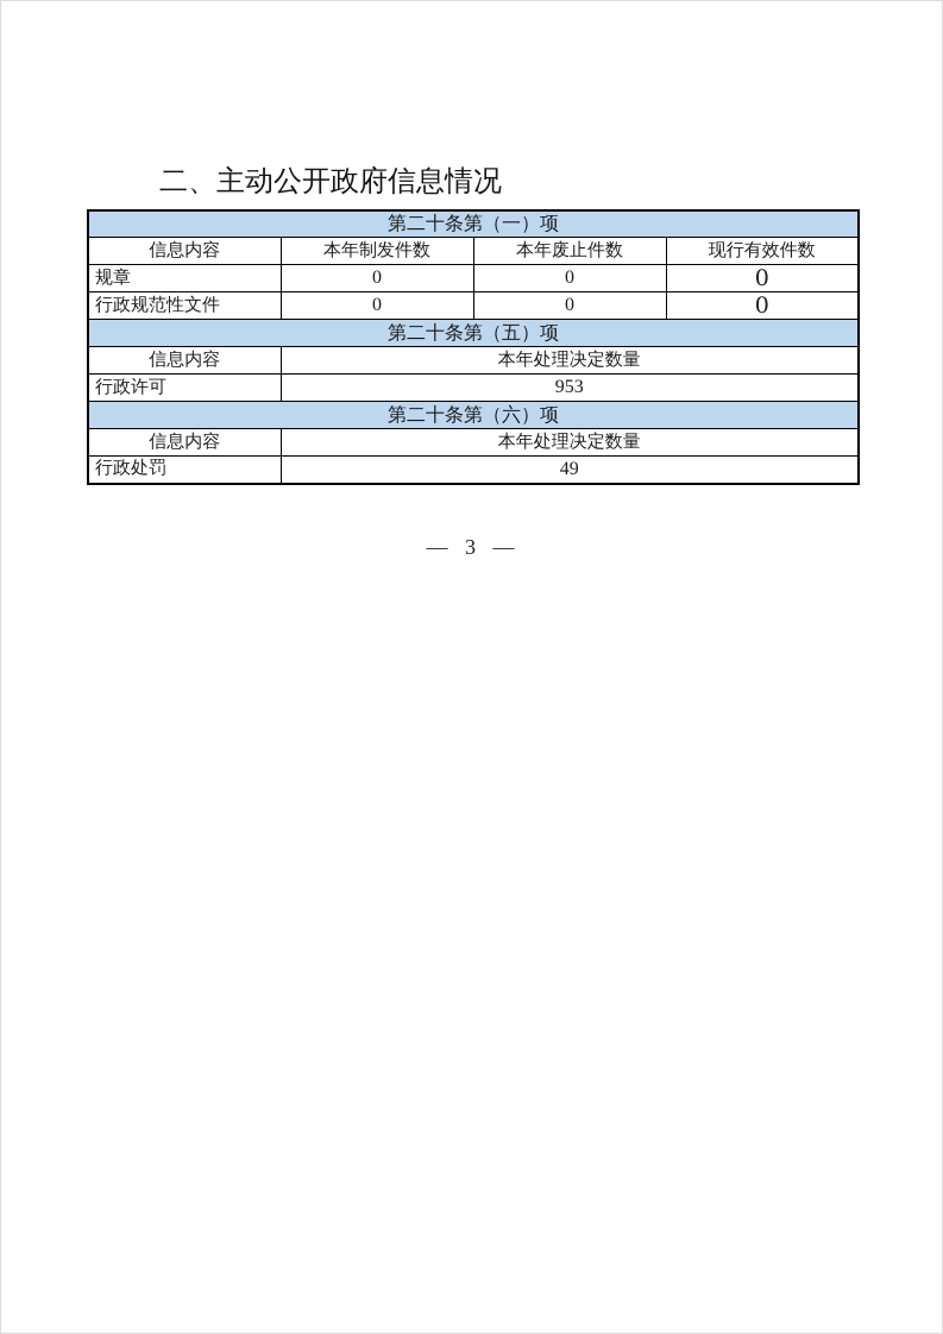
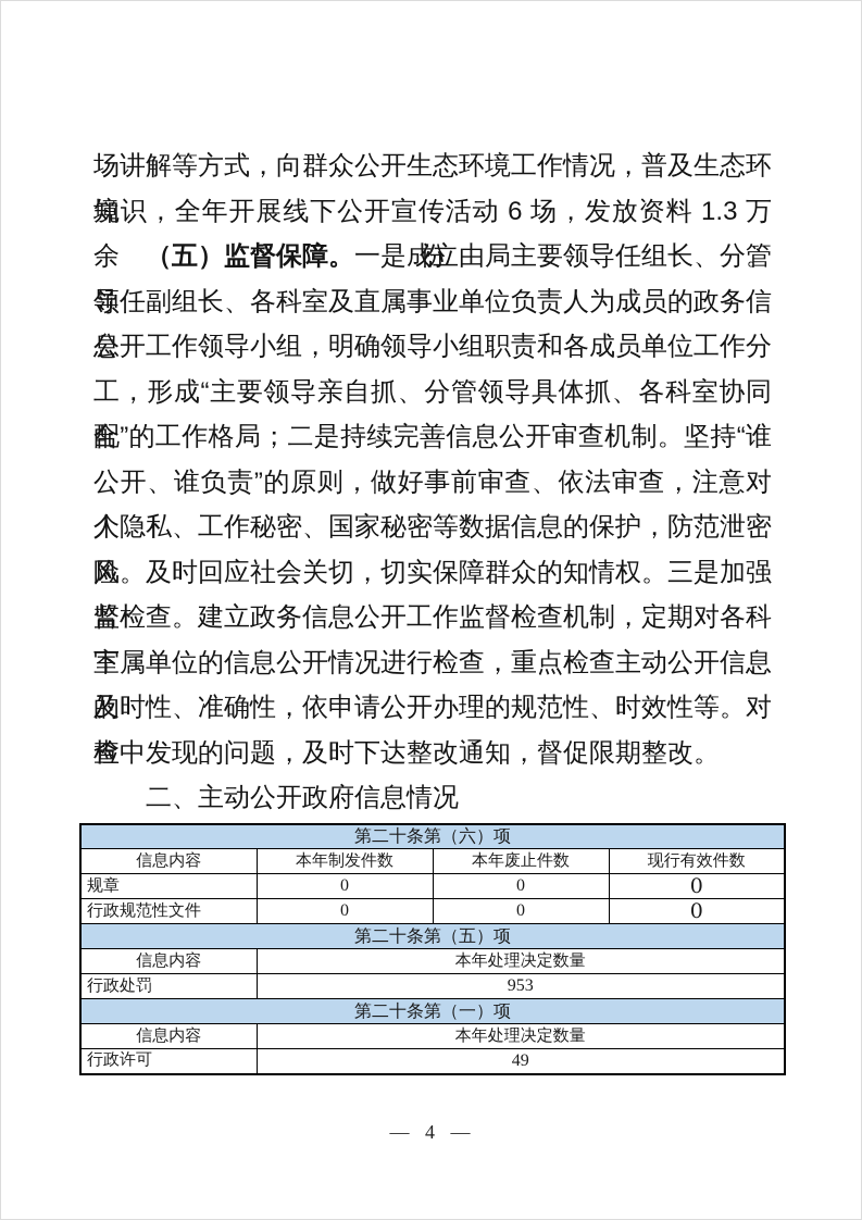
+ 场讲解等方式，向群众公开生态环境工作情况，普及生态环境
+ 知识，全年开展线下公开宣传活动 6 场，发放资料 1.3 万余份。
+ （五）监督保障。一是成立由局主要领导任组长、分管领
+ 导任副组长、各科室及直属事业单位负责人为成员的政务信息
+ 公开工作领导小组，明确领导小组职责和各成员单位工作分
+ 工，形成“主要领导亲自抓、分管领导具体抓、各科室协同配
+ 合”的工作格局；二是持续完善信息公开审查机制。坚持“谁
+ 公开、谁负责”的原则，做好事前审查、依法审查，注意对个
+ 人隐私、工作秘密、国家秘密等数据信息的保护，防范泄密风
+ 险。及时回应社会关切，切实保障群众的知情权。三是加强监
+ 督检查。建立政务信息公开工作监督检查机制，定期对各科室、
+ 下属单位的信息公开情况进行检查，重点检查主动公开信息的
+ 及时性、准确性，依申请公开办理的规范性、时效性等。对检
+ 查中发现的问题，及时下达整改通知，督促限期整改。
  二、主动公开政府信息情况
- 第二十条第（一）项
+ 第二十条第（六）项
  信息内容	本年制发件数	本年废止件数	现行有效件数
  规章	0	0	0
  行政规范性文件	0	0	0
  第二十条第（五）项
  信息内容	本年处理决定数量
- 行政许可	953
+ 行政处罚	953
- 第二十条第（六）项
+ 第二十条第（一）项
  信息内容	本年处理决定数量
- 行政处罚	49
+ 行政许可	49
- — 3 —
+ — 4 —
